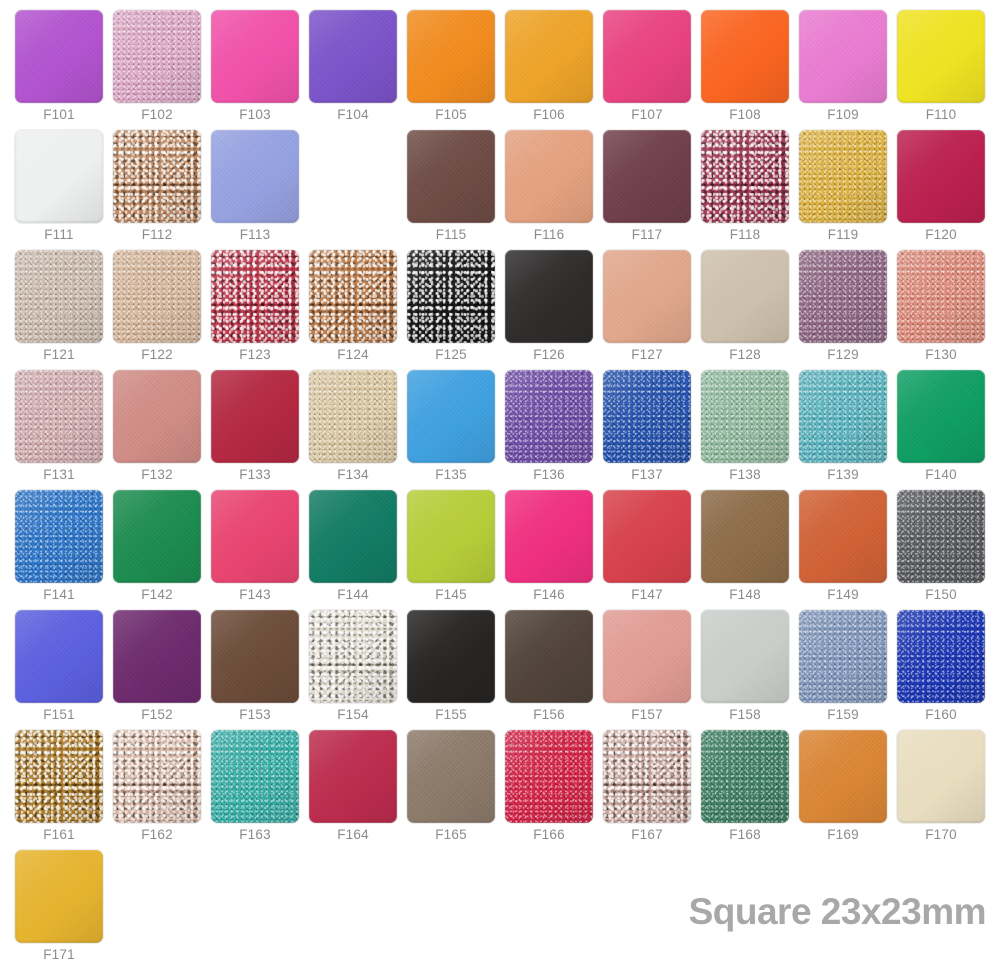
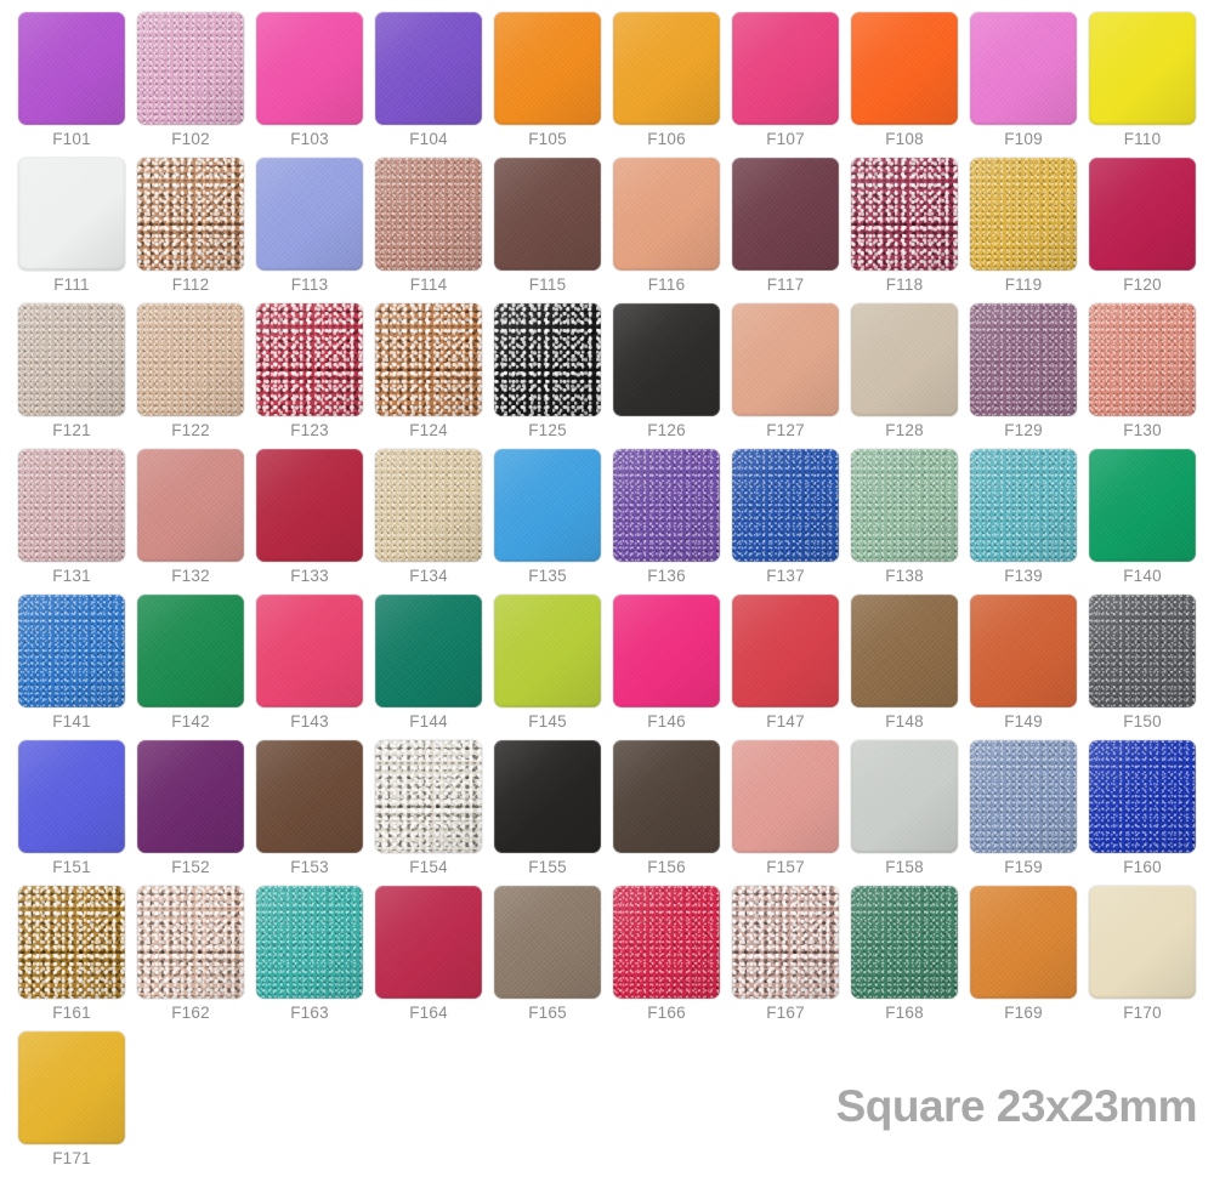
  F101
  F102
  F103
  F104
  F105
  F106
  F107
  F108
  F109
  F110
  F111
  F112
  F113
+ F114
  F115
  F116
  F117
  F118
  F119
  F120
  F121
  F122
  F123
  F124
  F125
  F126
  F127
  F128
  F129
  F130
  F131
  F132
  F133
  F134
  F135
  F136
  F137
  F138
  F139
  F140
  F141
  F142
  F143
  F144
  F145
  F146
  F147
  F148
  F149
  F150
  F151
  F152
  F153
  F154
  F155
  F156
  F157
  F158
  F159
  F160
  F161
  F162
  F163
  F164
  F165
  F166
  F167
  F168
  F169
  F170
  F171
  Square 23x23mm
